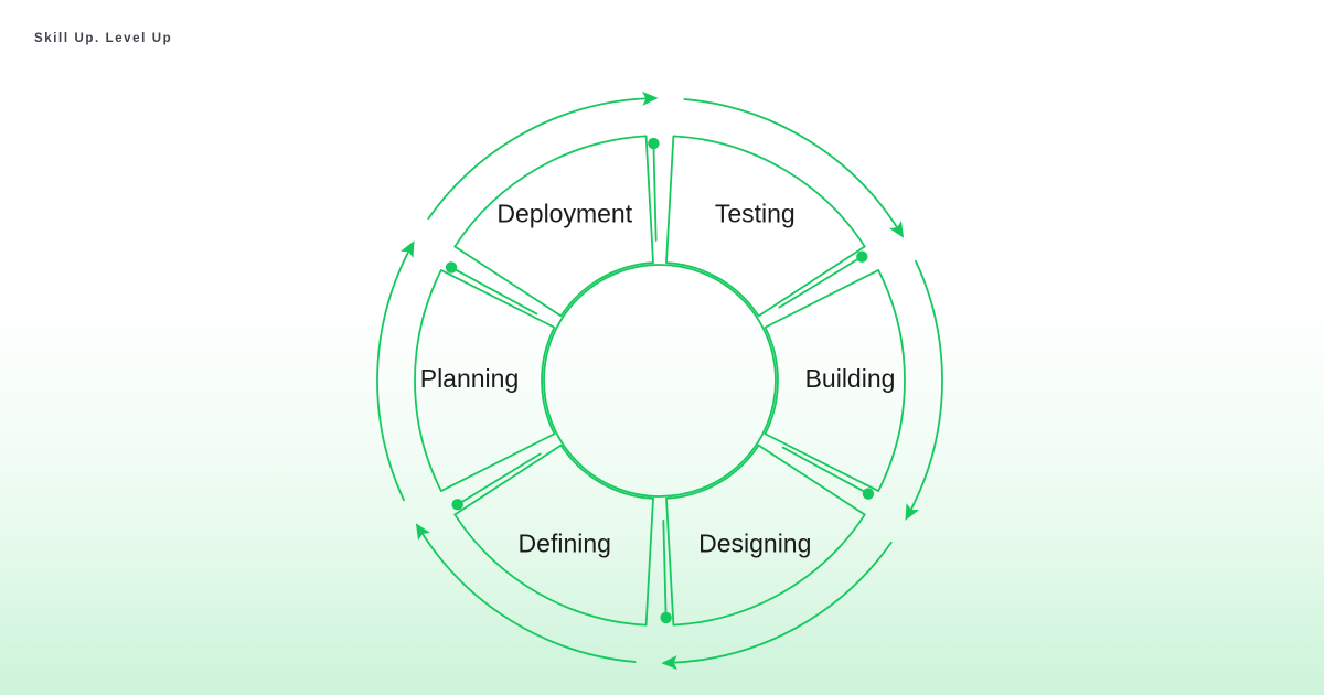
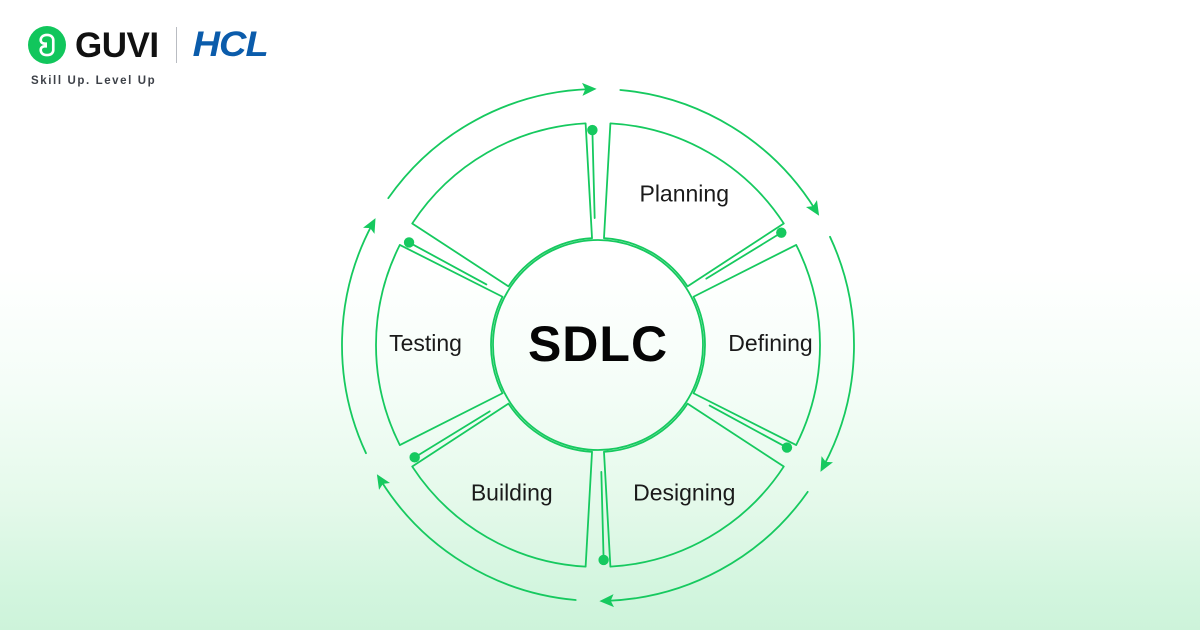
+ GUVI
+ HCL
  Skill Up. Level Up
+ SDLC
- Testing
+ Planning
- Building
+ Defining
  Designing
- Defining
+ Building
- Planning
+ Testing
- Deployment
